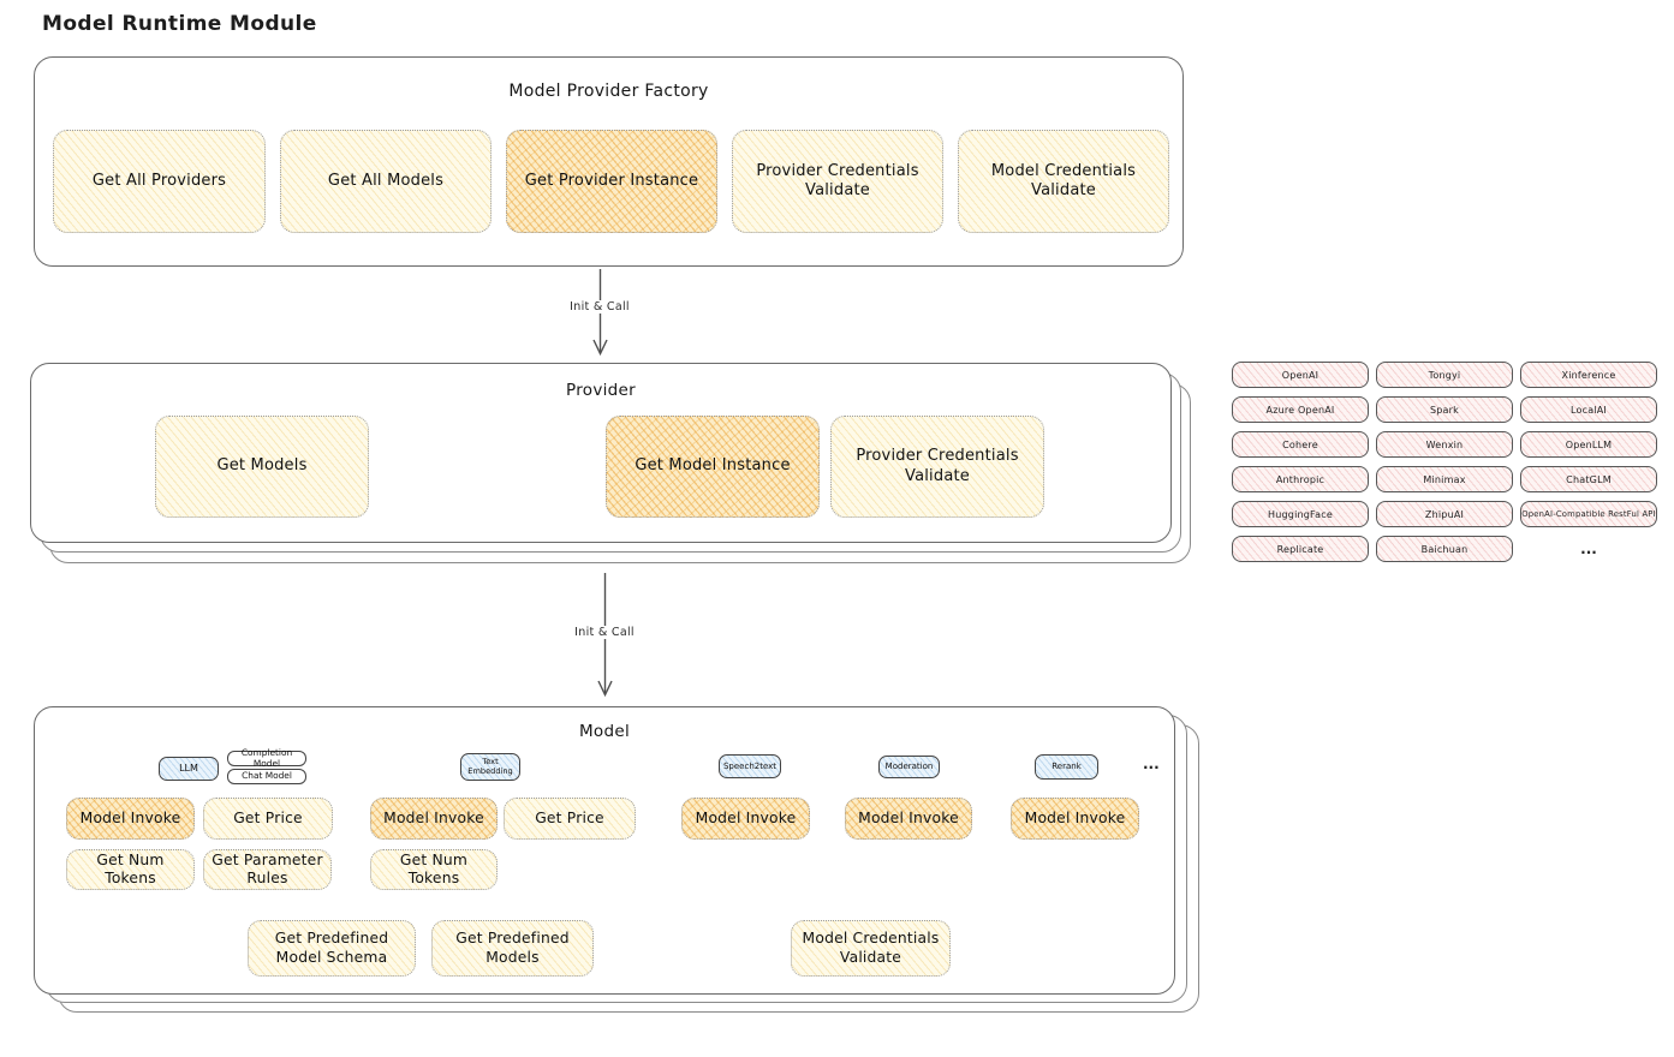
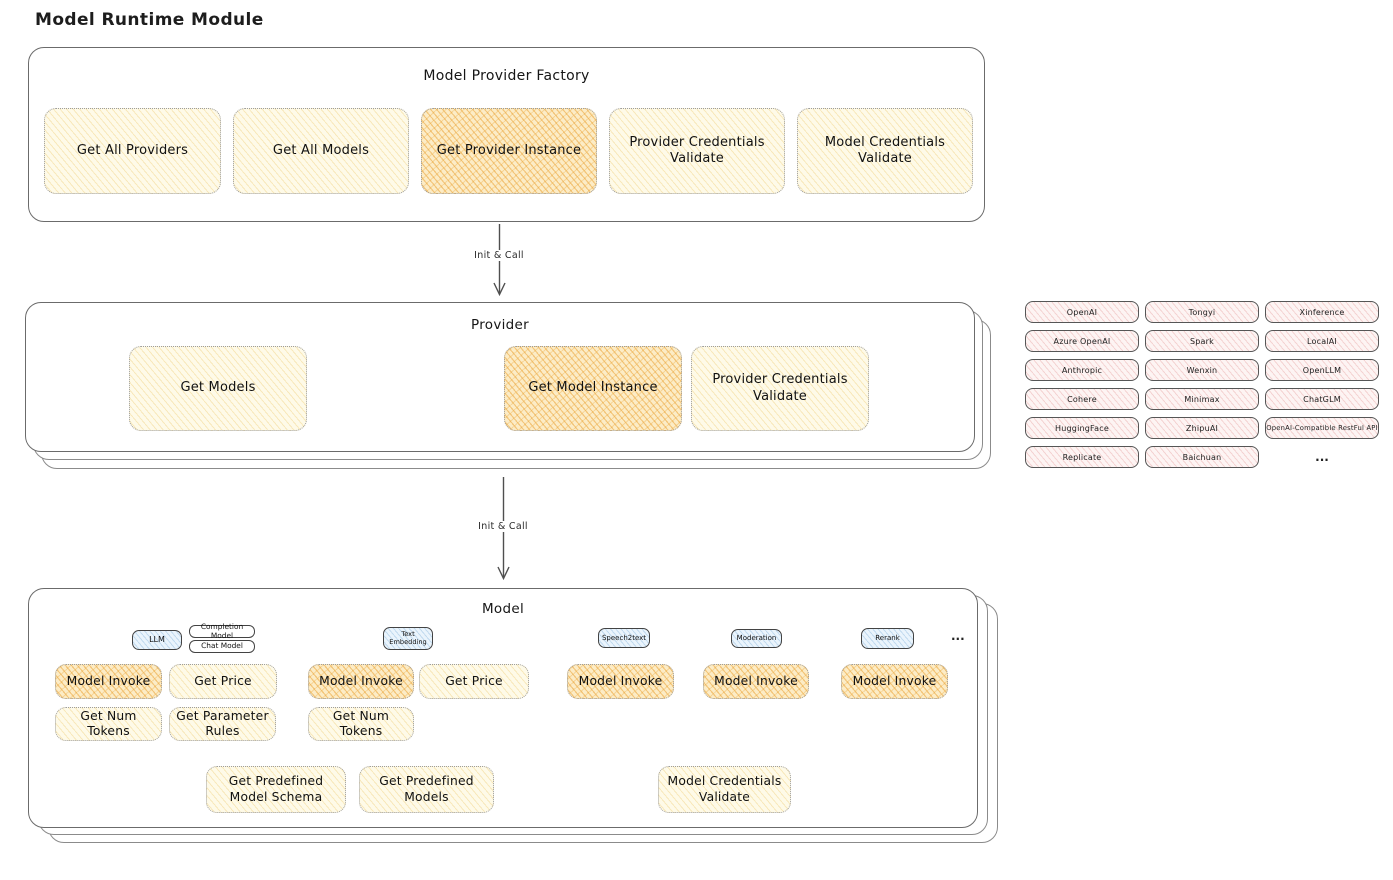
  Model Runtime Module
  Model Provider Factory
  Get All Providers
  Get All Models
  Get Provider Instance
  Provider Credentials Validate
  Model Credentials Validate
  Init & Call
  Provider
  Get Models
  Get Model Instance
  Provider Credentials Validate
  OpenAI
  Tongyi
  Xinference
  Azure OpenAI
  Spark
  LocalAI
- Cohere
+ Anthropic
  Wenxin
  OpenLLM
- Anthropic
+ Cohere
  Minimax
  ChatGLM
  HuggingFace
  ZhipuAI
  OpenAI-Compatible RestFul API
  Replicate
  Baichuan
  ...
  Init & Call
  Model
  LLM
  Completion Model
  Chat Model
  Text Embedding
  Speech2text
  Moderation
  Rerank
  ...
  Model Invoke
  Get Price
  Model Invoke
  Get Price
  Model Invoke
  Model Invoke
  Model Invoke
  Get Num Tokens
  Get Parameter Rules
  Get Num Tokens
  Get Predefined Model Schema
  Get Predefined Models
  Model Credentials Validate
